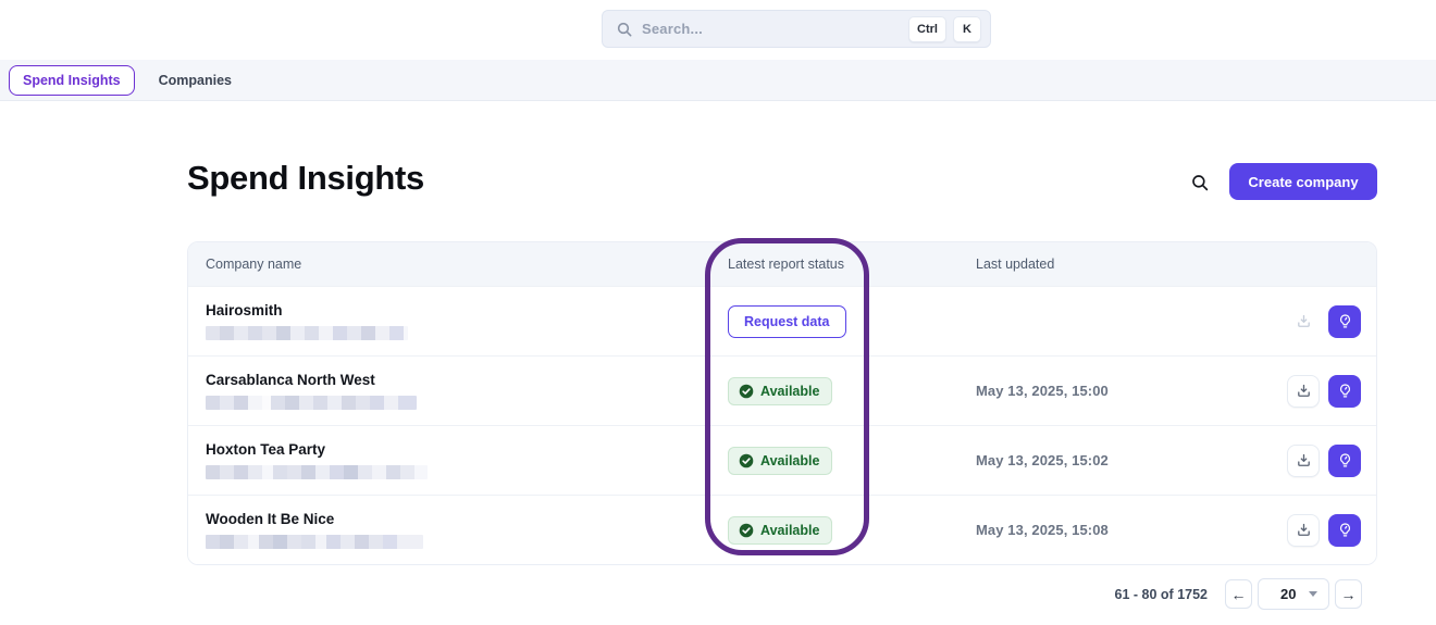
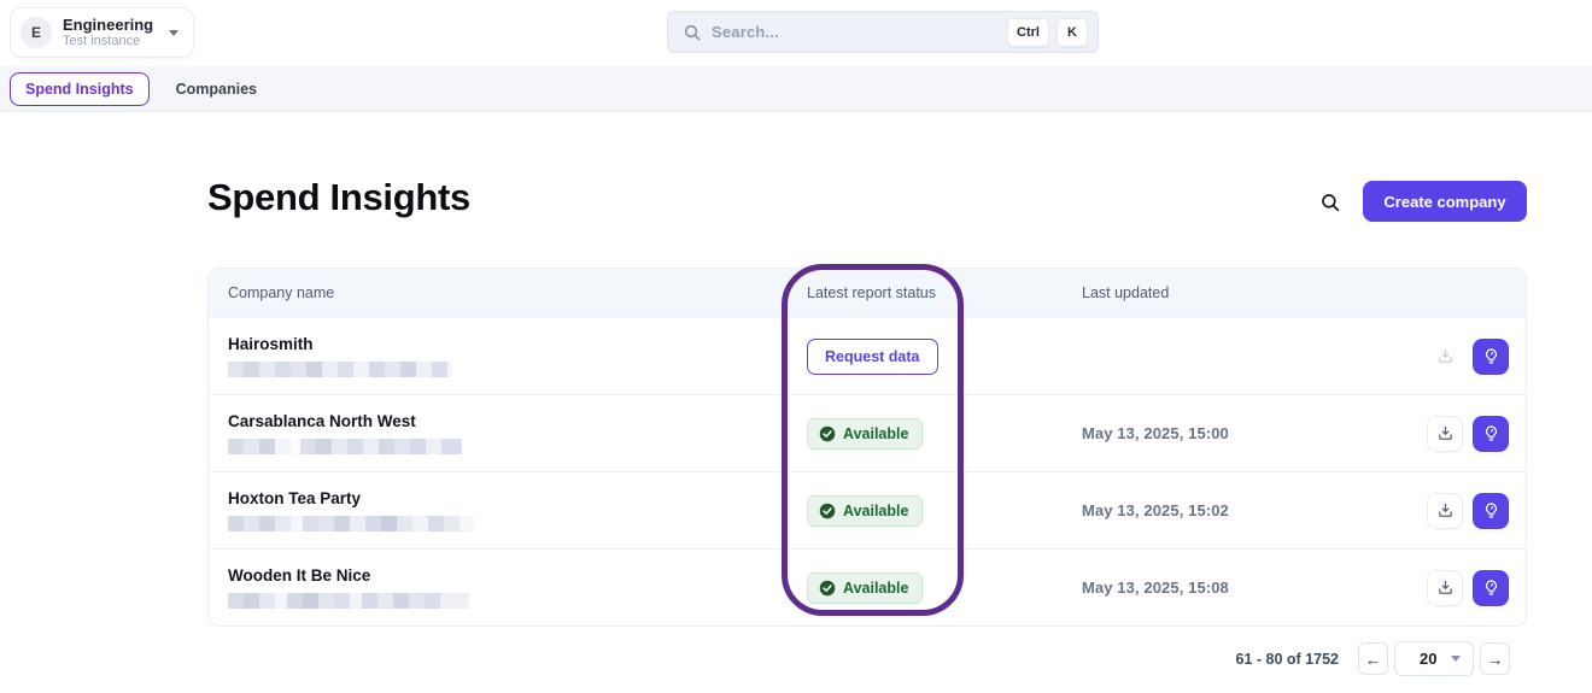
+ E
+ Engineering
+ Test instance
  Search...
  Ctrl
  K
  Spend Insights
  Companies
  Spend Insights
  Create company
  Company name
  Latest report status
  Last updated
  Hairosmith
  Request data
  Carsablanca North West
  Available
  May 13, 2025, 15:00
  Hoxton Tea Party
  Available
  May 13, 2025, 15:02
  Wooden It Be Nice
  Available
  May 13, 2025, 15:08
  61 - 80 of 1752
  ←
  20
  →
